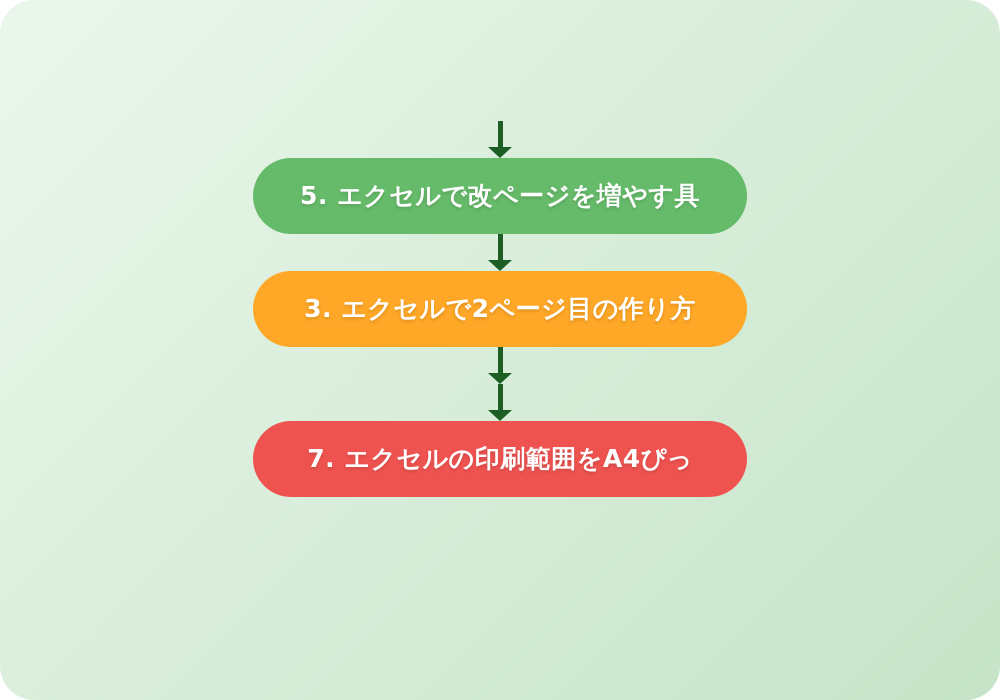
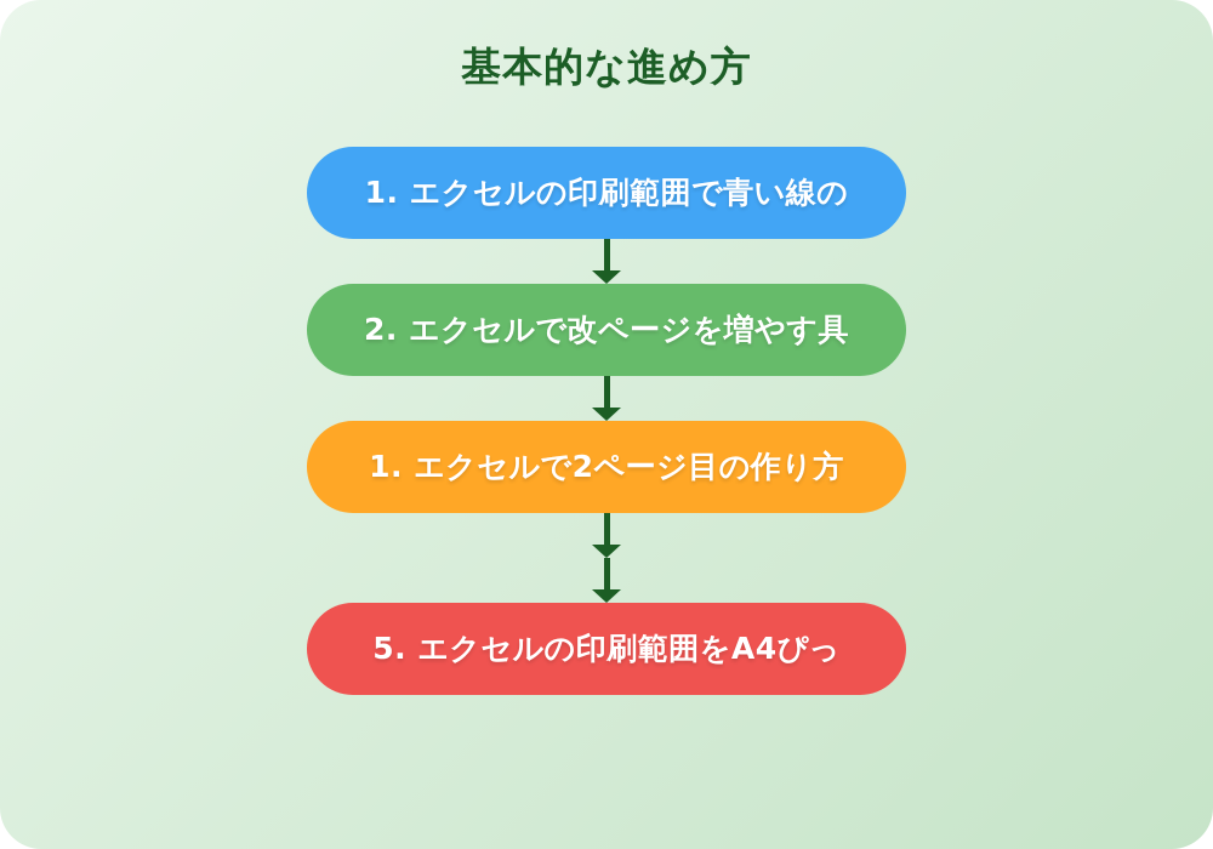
+ 基本的な進め方
+ 1. エクセルの印刷範囲で青い線の
- 5. エクセルで改ページを増やす具
+ 2. エクセルで改ページを増やす具
- 3. エクセルで2ページ目の作り方
+ 1. エクセルで2ページ目の作り方
- 7. エクセルの印刷範囲をA4ぴっ
+ 5. エクセルの印刷範囲をA4ぴっ
